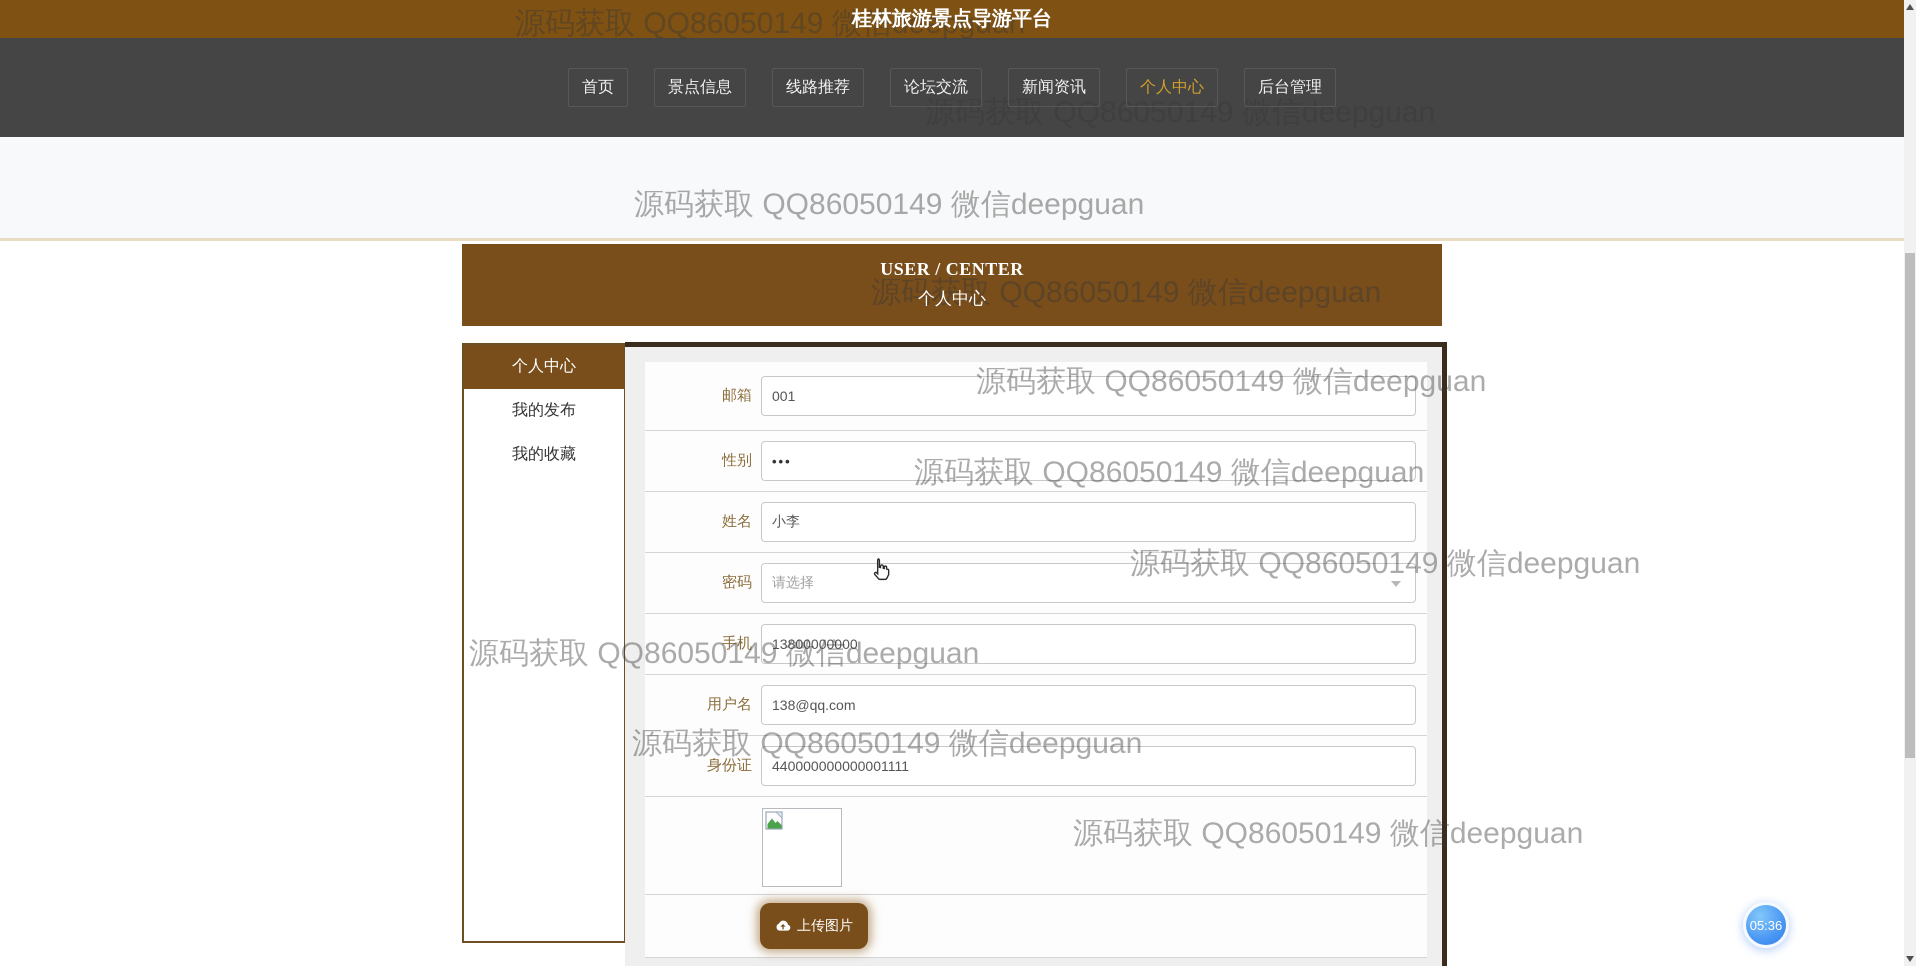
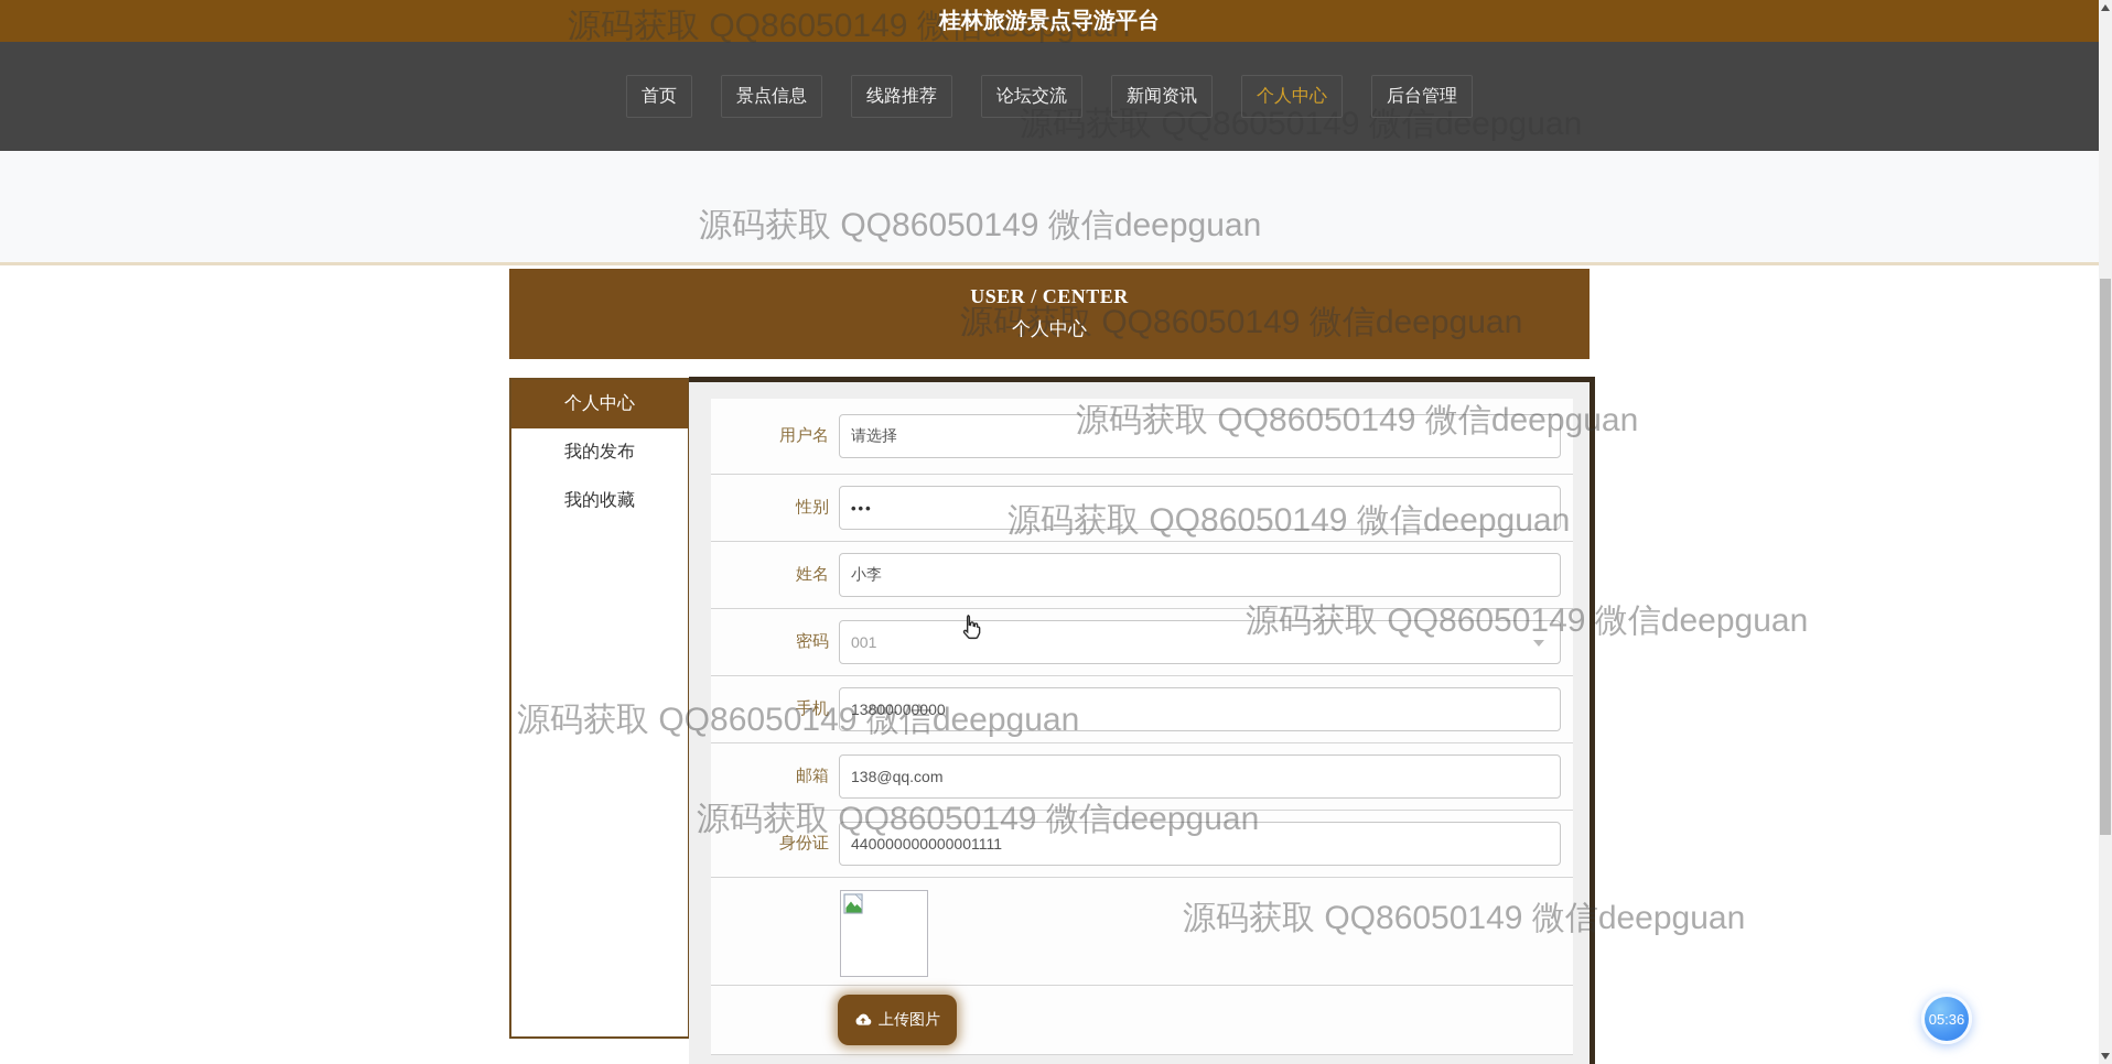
  桂林旅游景点导游平台
  首页
  景点信息
  线路推荐
  论坛交流
  新闻资讯
  个人中心
  后台管理
  USER / CENTER
  个人中心
  个人中心
  我的发布
  我的收藏
- 邮箱
+ 用户名
- 001
+ 请选择
  性别
  •••
  姓名
  小李
  密码
- 请选择
+ 001
  手机
  13800000000
- 用户名
+ 邮箱
  138@qq.com
  身份证
  440000000000001111
  上传图片
  源码获取 QQ86050149 微信deepguan
  源码获取 QQ86050149 微信deepguan
  源码获取 QQ86050149 微信deepguan
  源码获取 QQ86050149 微信deepguan
  源码获取 QQ86050149 微信deepguan
  源码获取 QQ86050149 微信deepguan
  源码获取 QQ86050149 微信deepguan
  源码获取 QQ86050149 微信deepguan
  源码获取 QQ86050149 微信deepguan
  源码获取 QQ86050149 微信deepguan
  05:36
